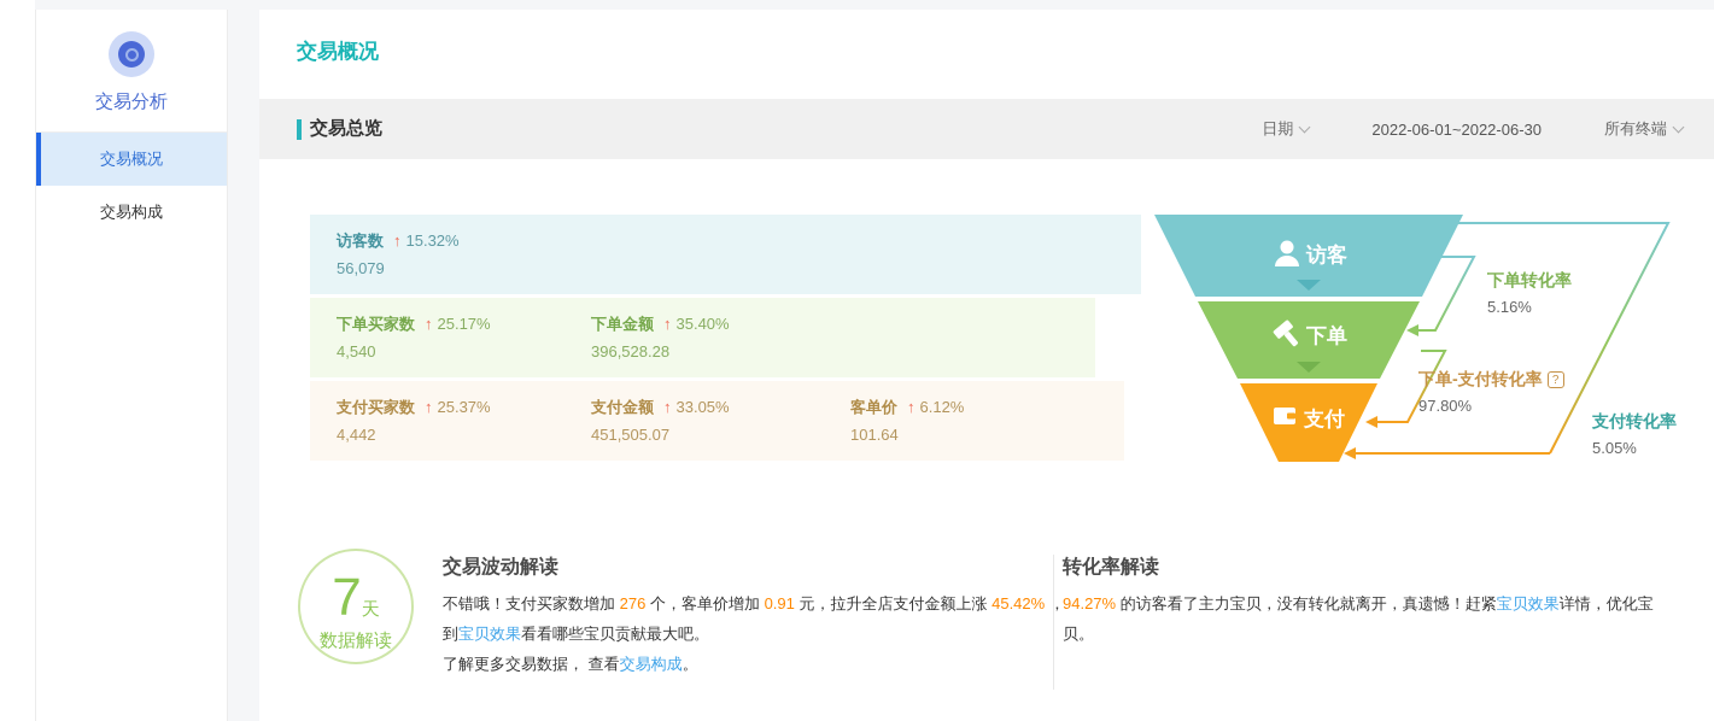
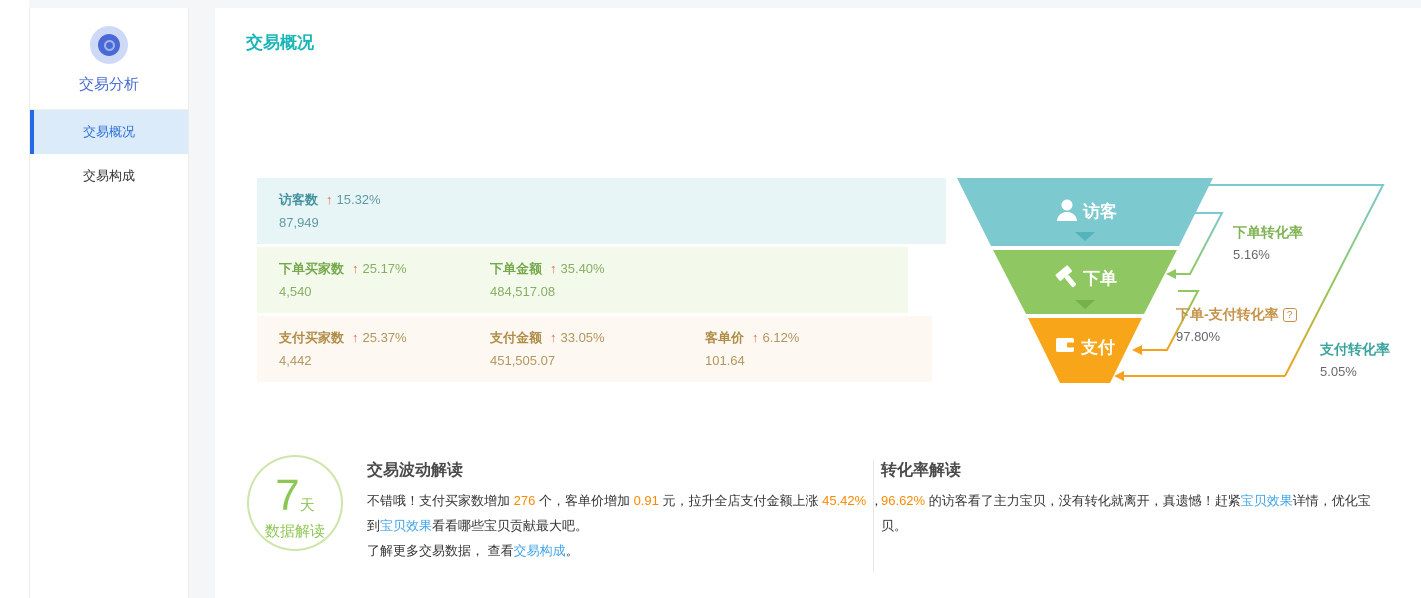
  交易分析
  交易概况
  交易构成
  交易概况
- 交易总览
- 日期
- 2022-06-01~2022-06-30
- 所有终端
  访客数 ↑ 15.32%
- 56,079
+ 87,949
  下单买家数 ↑ 25.17%
  4,540
  下单金额 ↑ 35.40%
- 396,528.28
+ 484,517.08
  支付买家数 ↑ 25.37%
  4,442
  支付金额 ↑ 33.05%
  451,505.07
  客单价 ↑ 6.12%
  101.64
  访客
  下单
  支付
  下单转化率
  5.16%
  下单-支付转化率 ?
  97.80%
  支付转化率
  5.05%
  7天
  数据解读
  交易波动解读
  不错哦！支付买家数增加 276 个，客单价增加 0.91 元，拉升全店支付金额上涨 45.42% ，到宝贝效果看看哪些宝贝贡献最大吧。
  了解更多交易数据， 查看交易构成。
  转化率解读
- 94.27% 的访客看了主力宝贝，没有转化就离开，真遗憾！赶紧宝贝效果详情，优化宝贝。
+ 96.62% 的访客看了主力宝贝，没有转化就离开，真遗憾！赶紧宝贝效果详情，优化宝贝。
